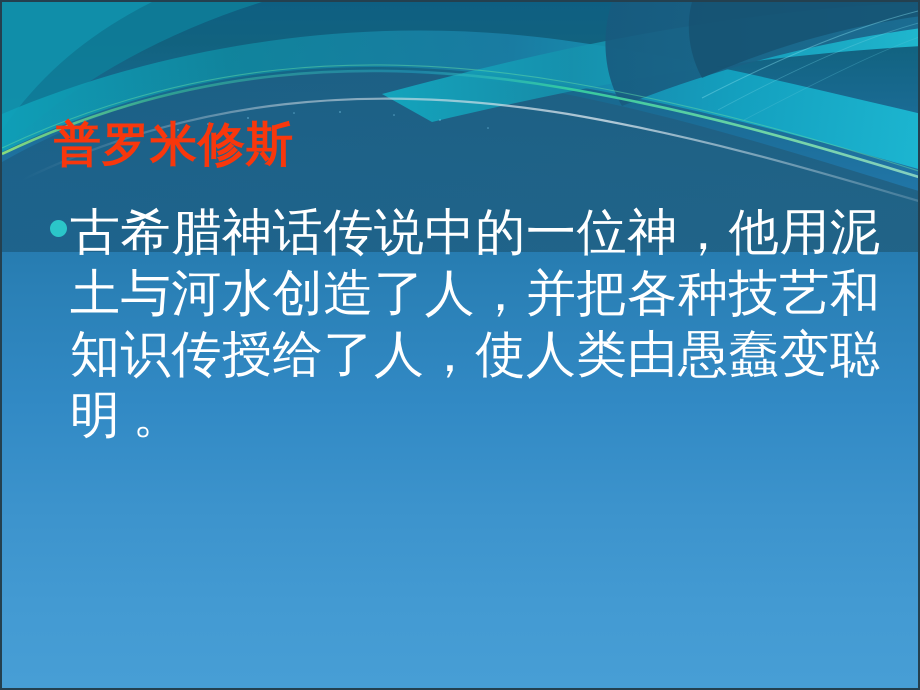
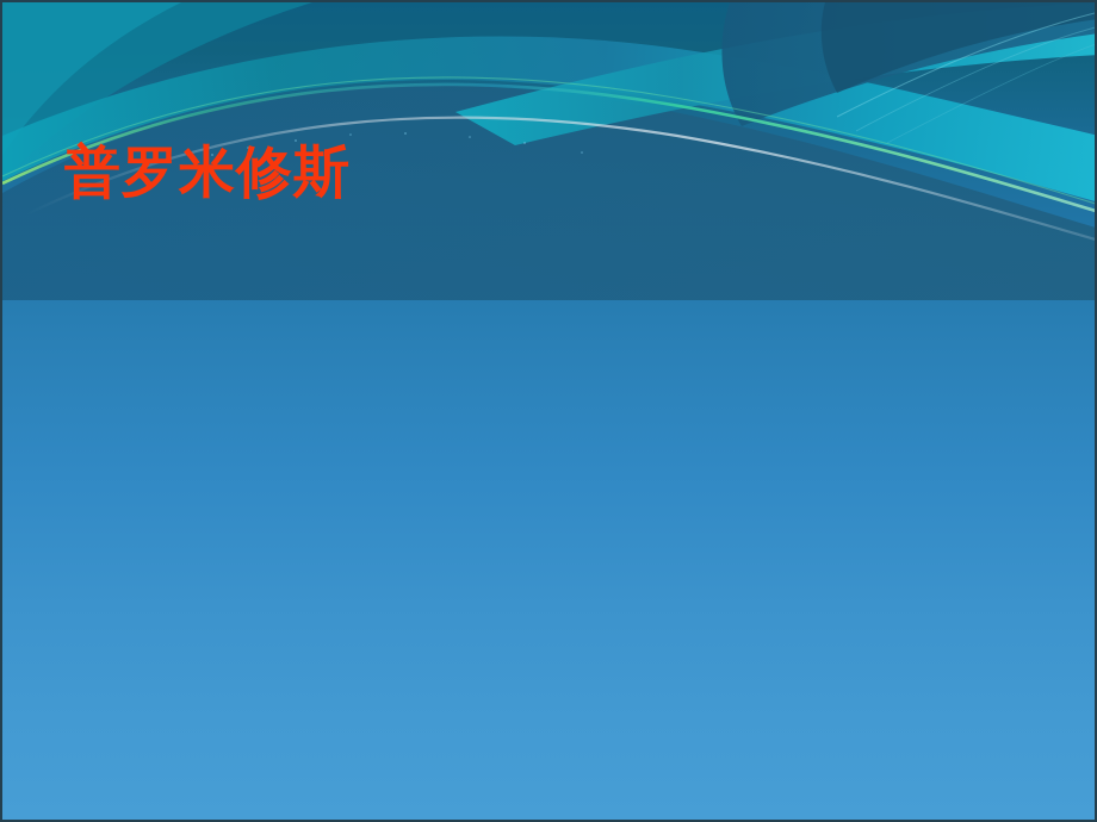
  普罗米修斯
- 古希腊神话传说中的一位神，他用泥土与河水创造了人，并把各种技艺和知识传授给了人，使人类由愚蠢变聪明 。
